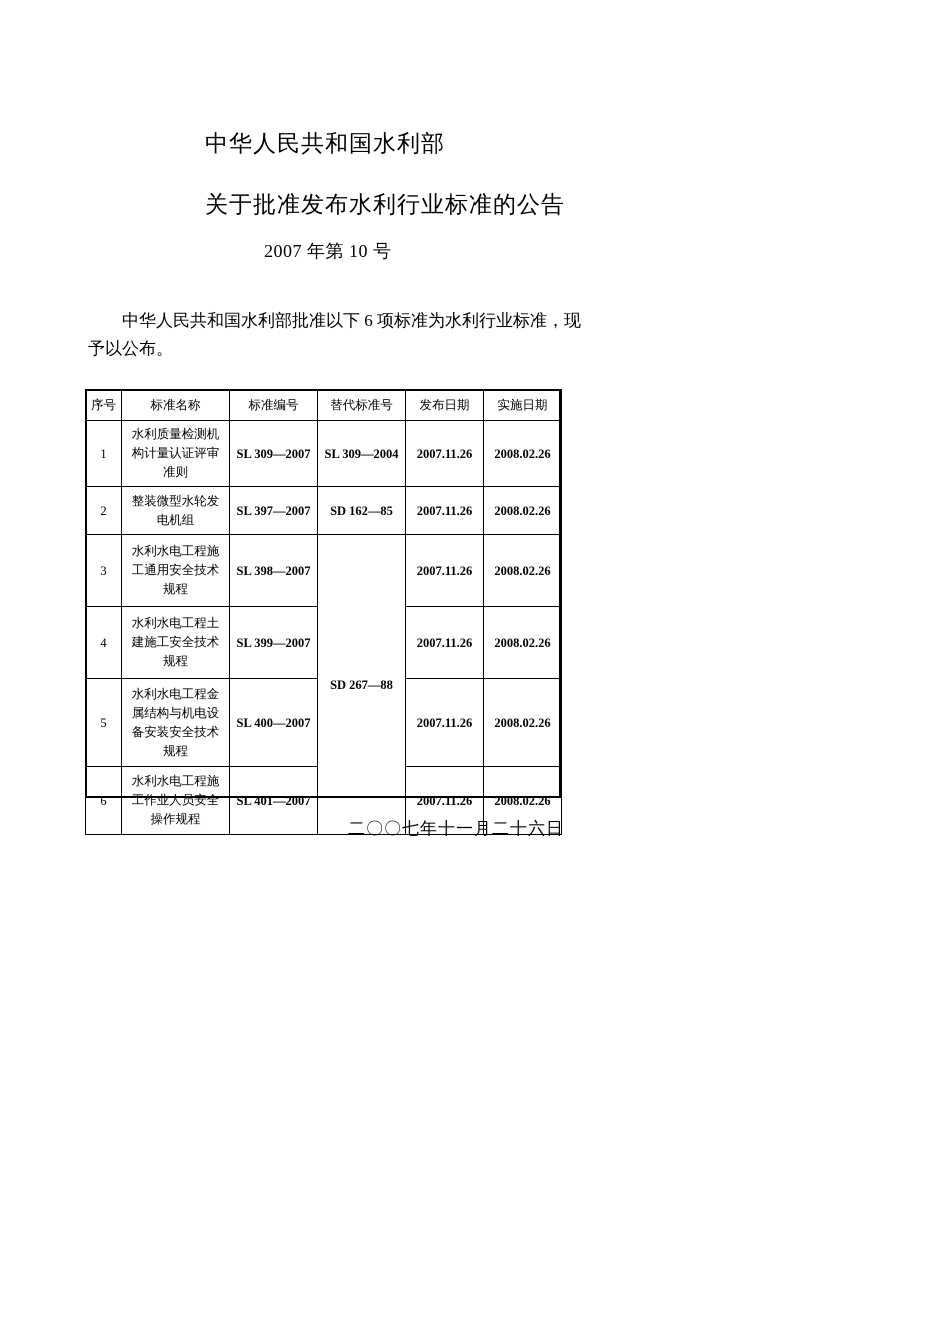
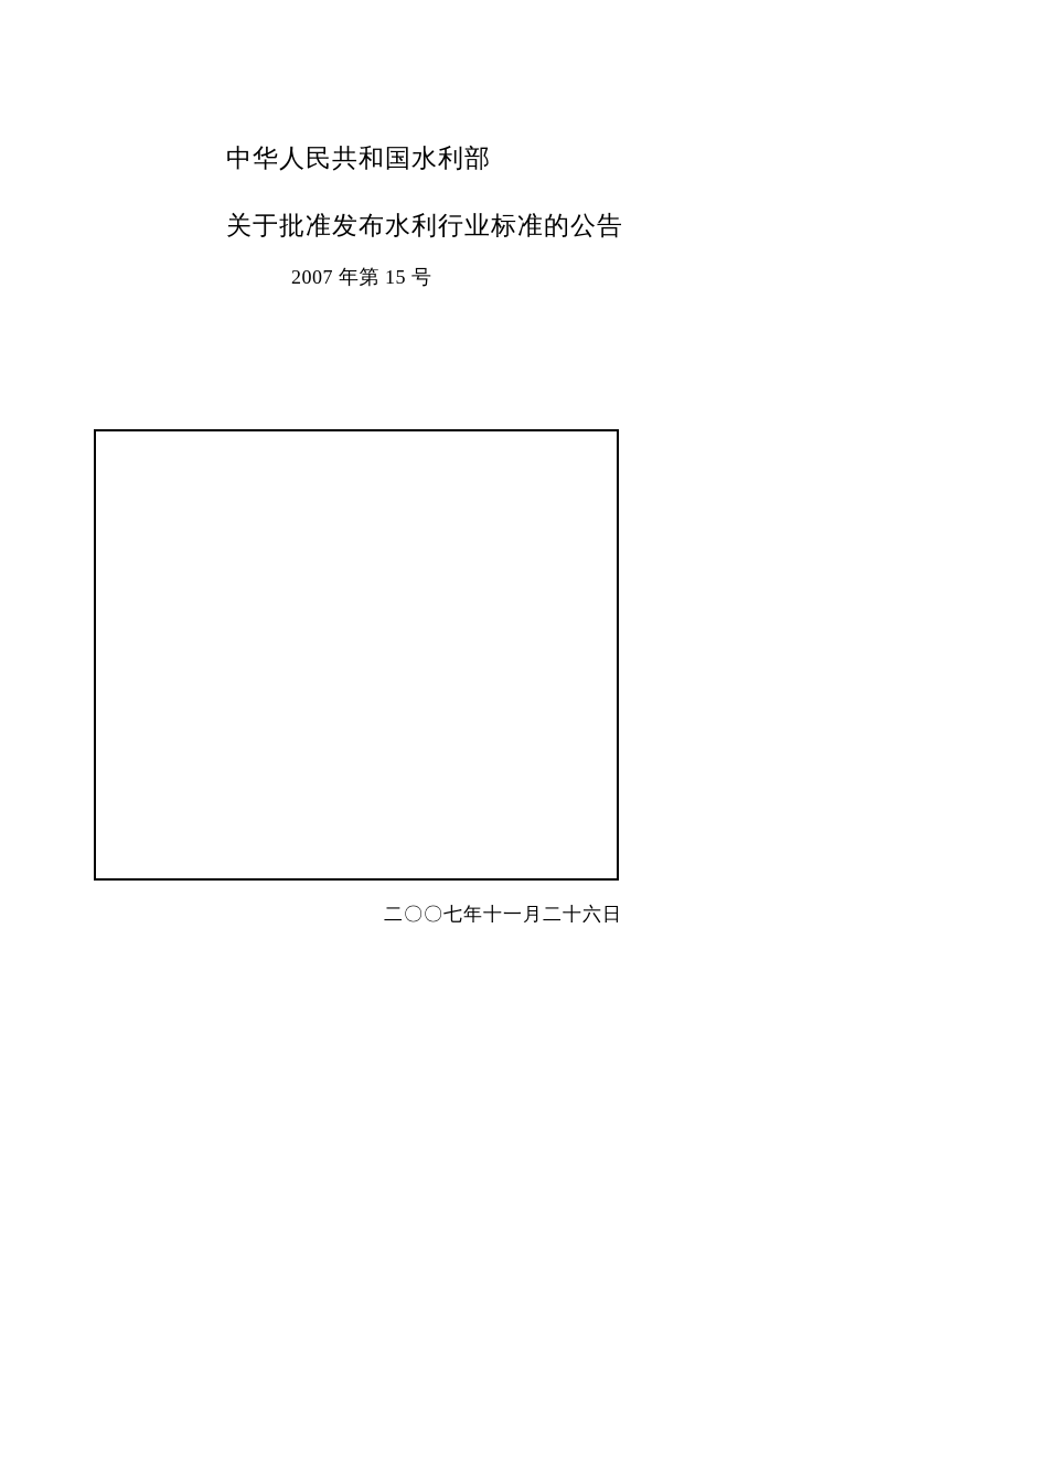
  中华人民共和国水利部
  关于批准发布水利行业标准的公告
- 2007 年第 10 号
+ 2007 年第 15 号
- 中华人民共和国水利部批准以下 6 项标准为水利行业标准，现予以公布。
- 序号	标准名称	标准编号	替代标准号	发布日期	实施日期
- 1	水利质量检测机构计量认证评审准则	SL 309—2007	SL 309—2004	2007.11.26	2008.02.26
- 2	整装微型水轮发电机组	SL 397—2007	SD 162—85	2007.11.26	2008.02.26
- 3	水利水电工程施工通用安全技术规程	SL 398—2007	SD 267—88	2007.11.26	2008.02.26
- 4	水利水电工程土建施工安全技术规程	SL 399—2007	2007.11.26	2008.02.26
- 5	水利水电工程金属结构与机电设备安装安全技术规程	SL 400—2007	2007.11.26	2008.02.26
- 6	水利水电工程施工作业人员安全操作规程	SL 401—2007	2007.11.26	2008.02.26
  二〇〇七年十一月二十六日
